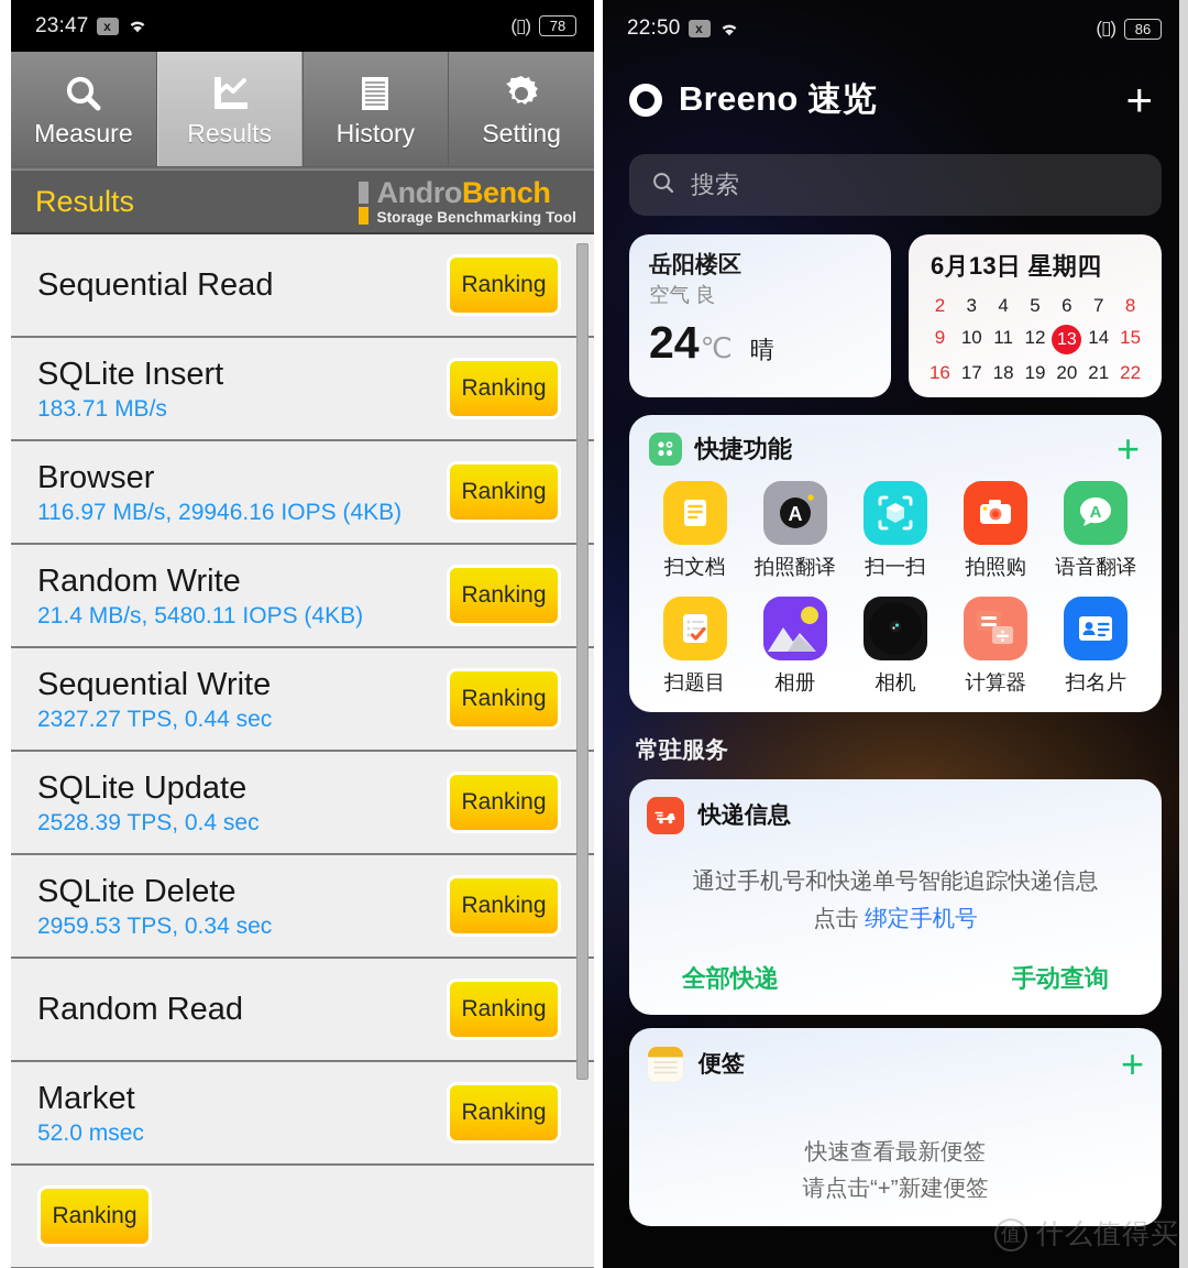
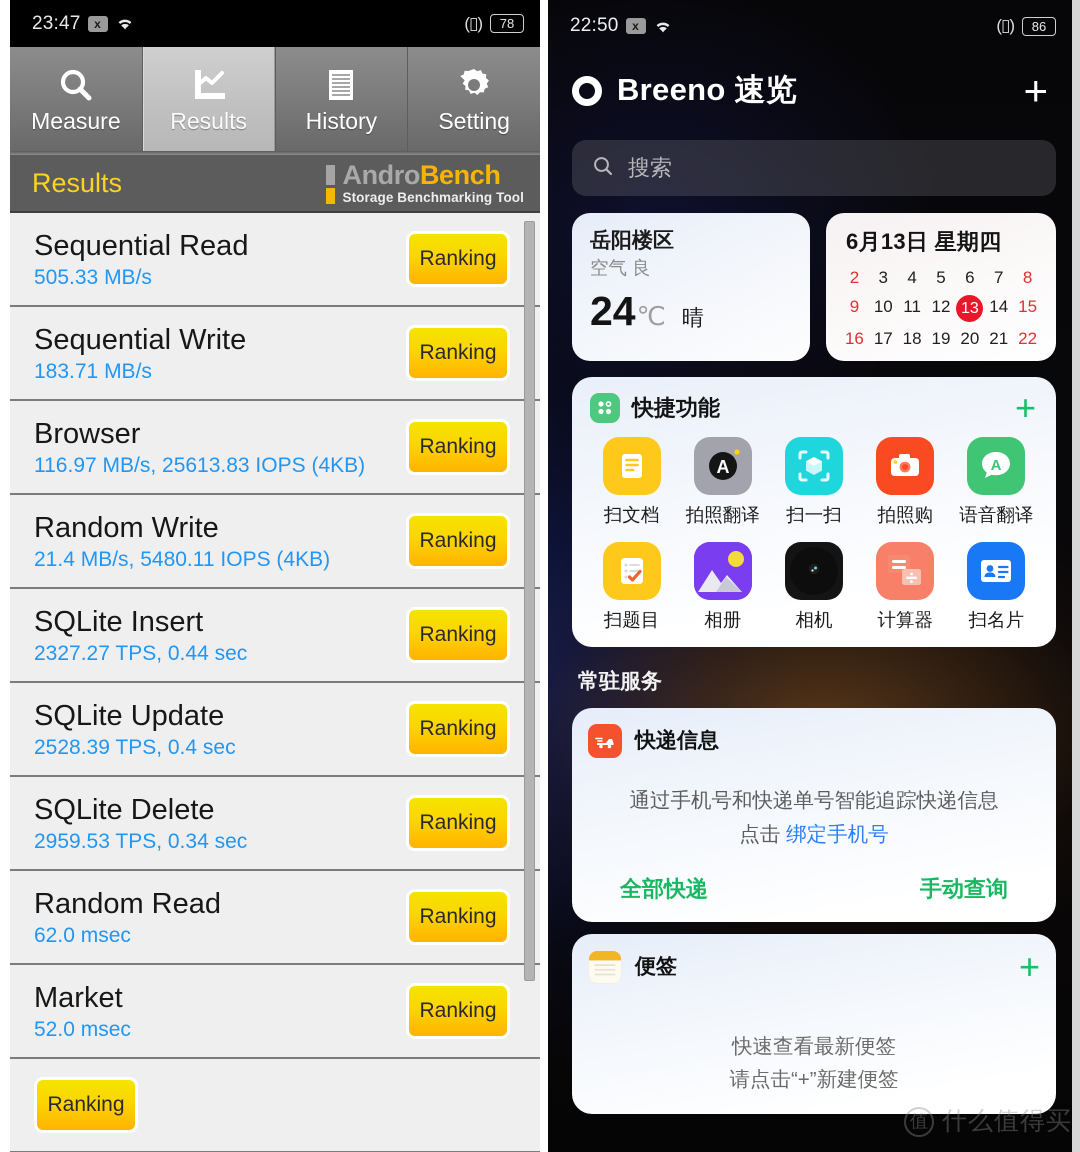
  23:47
  x
  (▯)
  78
  Measure
  Results
  History
  Setting
  Results
  AndroBench
  Storage Benchmarking Tool
  Sequential Read
+ 505.33 MB/s
  Ranking
- SQLite Insert
+ Sequential Write
  183.71 MB/s
  Ranking
  Browser
- 116.97 MB/s, 29946.16 IOPS (4KB)
+ 116.97 MB/s, 25613.83 IOPS (4KB)
  Ranking
  Random Write
  21.4 MB/s, 5480.11 IOPS (4KB)
  Ranking
- Sequential Write
+ SQLite Insert
  2327.27 TPS, 0.44 sec
  Ranking
  SQLite Update
  2528.39 TPS, 0.4 sec
  Ranking
  SQLite Delete
  2959.53 TPS, 0.34 sec
  Ranking
  Random Read
+ 62.0 msec
  Ranking
  Market
  52.0 msec
  Ranking
  Ranking
  22:50
  x
  (▯)
  86
  Breeno 速览
  +
  搜索
  岳阳楼区
  空气 良
  24
  ℃
  晴
  6月13日 星期四
  2
  3
  4
  5
  6
  7
  8
  9
  10
  11
  12
  13
  14
  15
  16
  17
  18
  19
  20
  21
  22
  快捷功能
  +
  扫文档
  A
  拍照翻译
  扫一扫
  拍照购
  A
  语音翻译
  扫题目
  相册
  相机
  计算器
  扫名片
  常驻服务
  快递信息
  通过手机号和快递单号智能追踪快递信息
  点击 绑定手机号
  全部快递
  手动查询
  便签
  +
  快速查看最新便签
  请点击“+”新建便签
  值
  什么值得买
